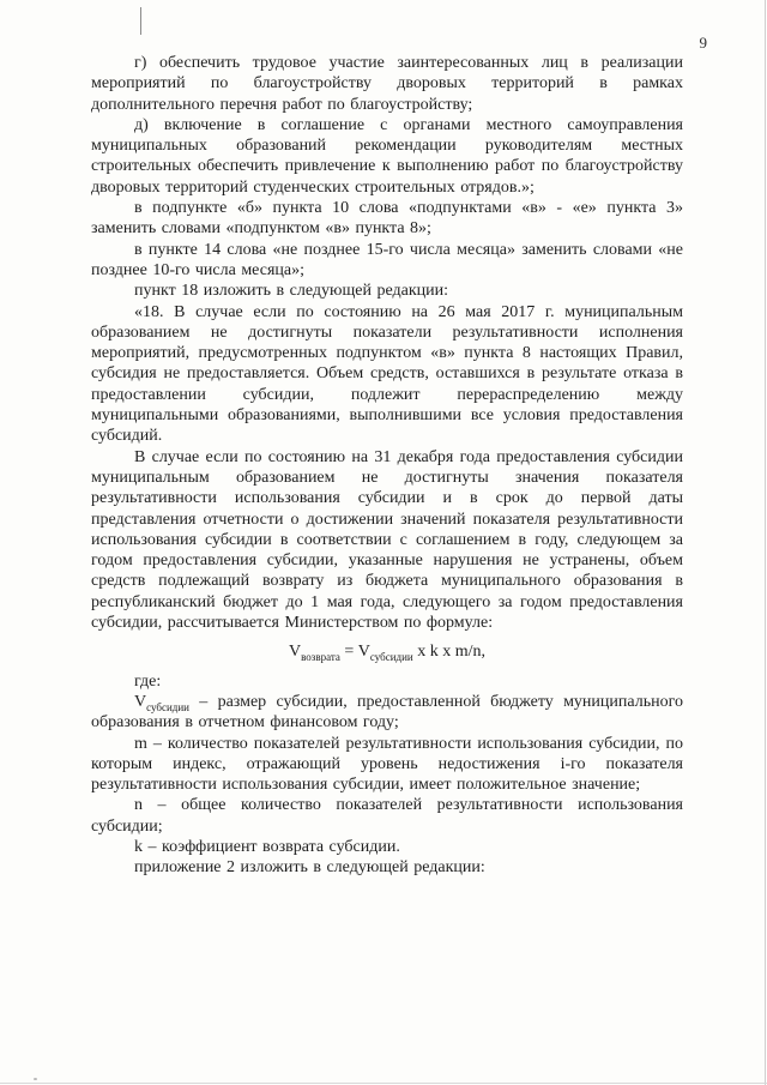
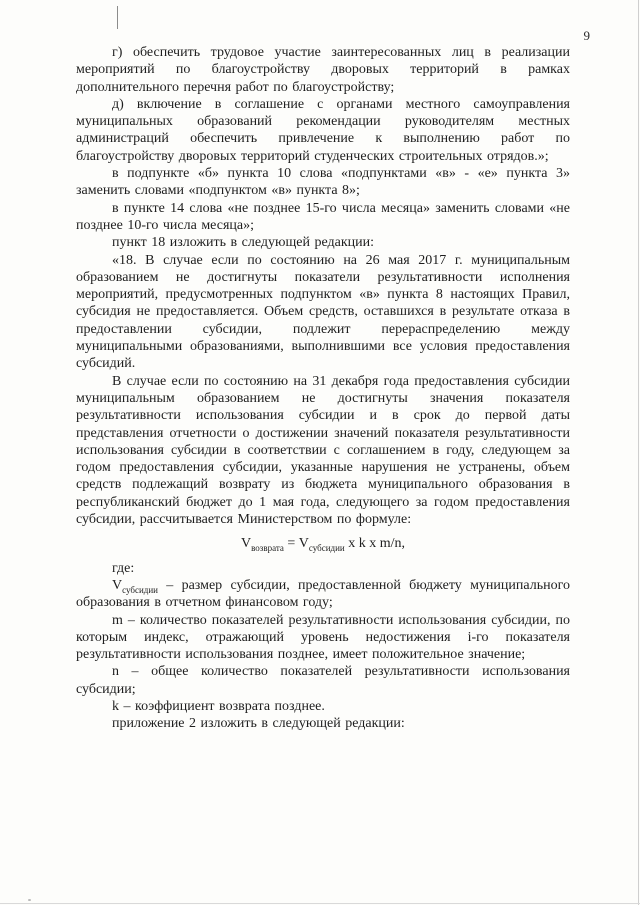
  9
  г) обеспечить трудовое участие заинтересованных лиц в реализации мероприятий по благоустройству дворовых территорий в рамках дополнительного перечня работ по благоустройству;
- д) включение в соглашение с органами местного самоуправления муниципальных образований рекомендации руководителям местных строительных обеспечить привлечение к выполнению работ по благоустройству дворовых территорий студенческих строительных отрядов.»;
+ д) включение в соглашение с органами местного самоуправления муниципальных образований рекомендации руководителям местных администраций обеспечить привлечение к выполнению работ по благоустройству дворовых территорий студенческих строительных отрядов.»;
  в подпункте «б» пункта 10 слова «подпунктами «в» - «е» пункта 3» заменить словами «подпунктом «в» пункта 8»;
  в пункте 14 слова «не позднее 15-го числа месяца» заменить словами «не позднее 10-го числа месяца»;
  пункт 18 изложить в следующей редакции:
  «18. В случае если по состоянию на 26 мая 2017 г. муниципальным образованием не достигнуты показатели результативности исполнения мероприятий, предусмотренных подпунктом «в» пункта 8 настоящих Правил, субсидия не предоставляется. Объем средств, оставшихся в результате отказа в предоставлении субсидии, подлежит перераспределению между муниципальными образованиями, выполнившими все условия предоставления субсидий.
  В случае если по состоянию на 31 декабря года предоставления субсидии муниципальным образованием не достигнуты значения показателя результативности использования субсидии и в срок до первой даты представления отчетности о достижении значений показателя результативности использования субсидии в соответствии с соглашением в году, следующем за годом предоставления субсидии, указанные нарушения не устранены, объем средств подлежащий возврату из бюджета муниципального образования в республиканский бюджет до 1 мая года, следующего за годом предоставления субсидии, рассчитывается Министерством по формуле:
  Vвозврата = Vсубсидии x k x m/n,
  где:
  Vсубсидии – размер субсидии, предоставленной бюджету муниципального образования в отчетном финансовом году;
- m – количество показателей результативности использования субсидии, по которым индекс, отражающий уровень недостижения i-го показателя результативности использования субсидии, имеет положительное значение;
+ m – количество показателей результативности использования субсидии, по которым индекс, отражающий уровень недостижения i-го показателя результативности использования позднее, имеет положительное значение;
  n – общее количество показателей результативности использования субсидии;
- k – коэффициент возврата субсидии.
+ k – коэффициент возврата позднее.
  приложение 2 изложить в следующей редакции:
